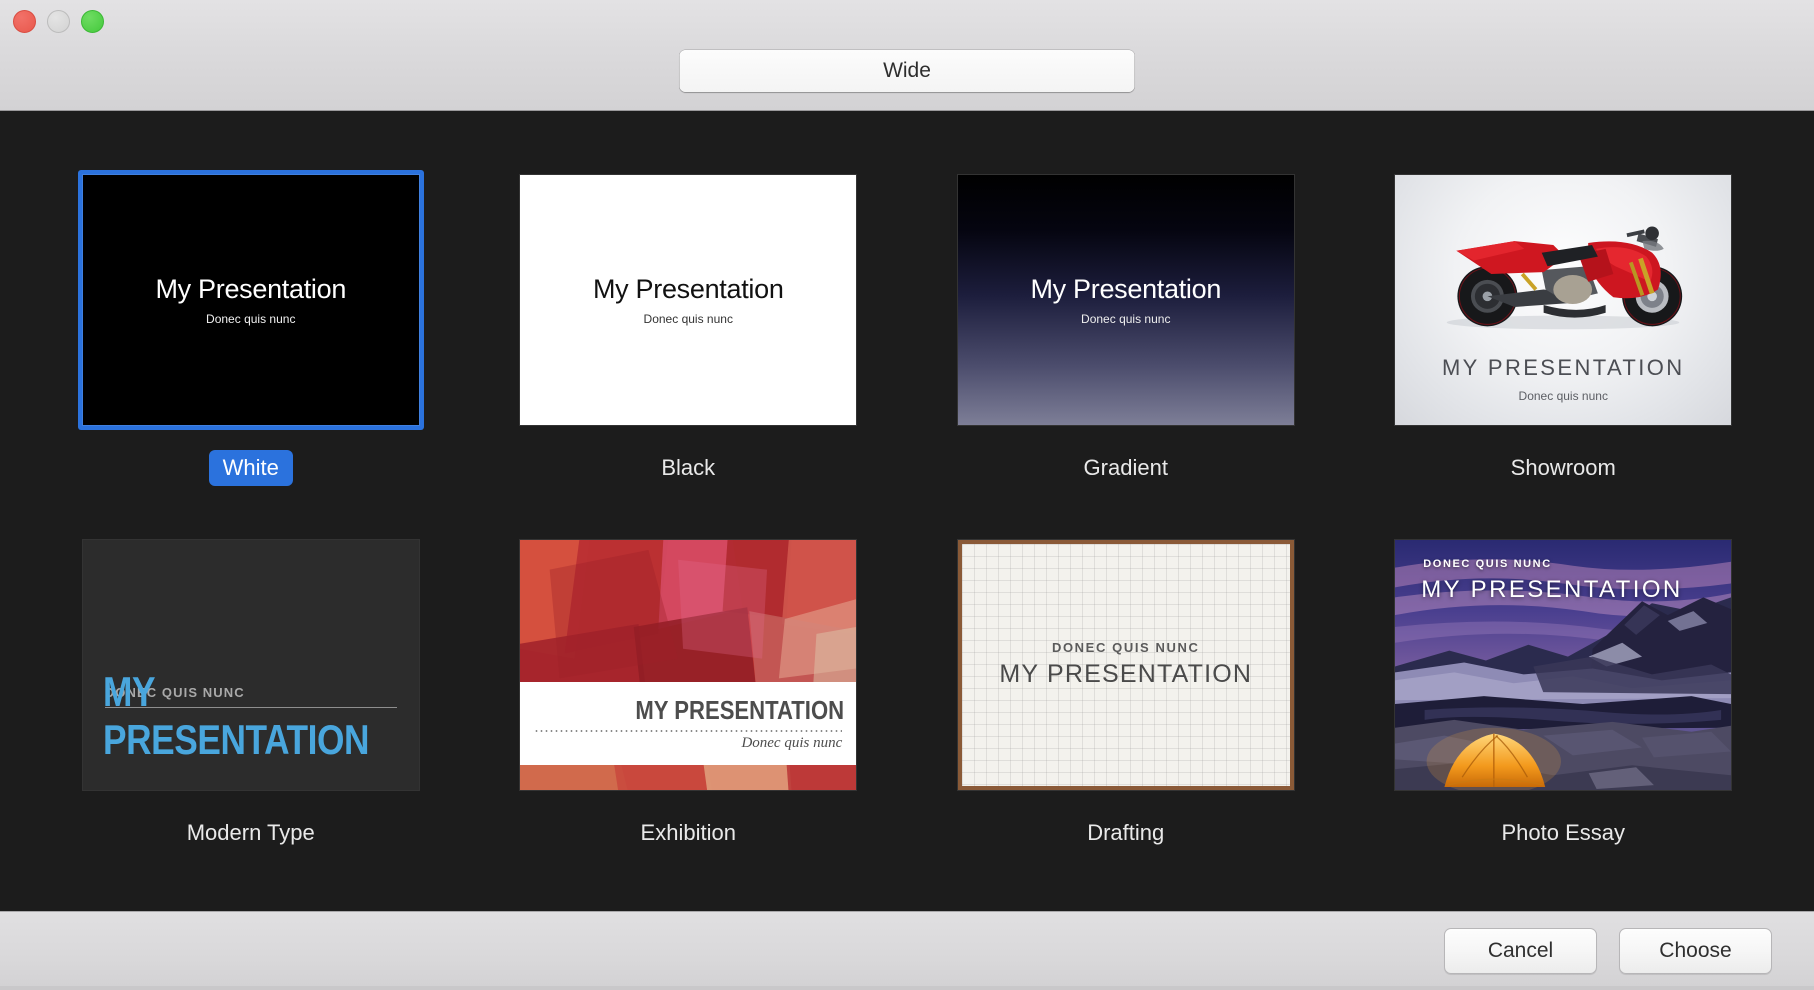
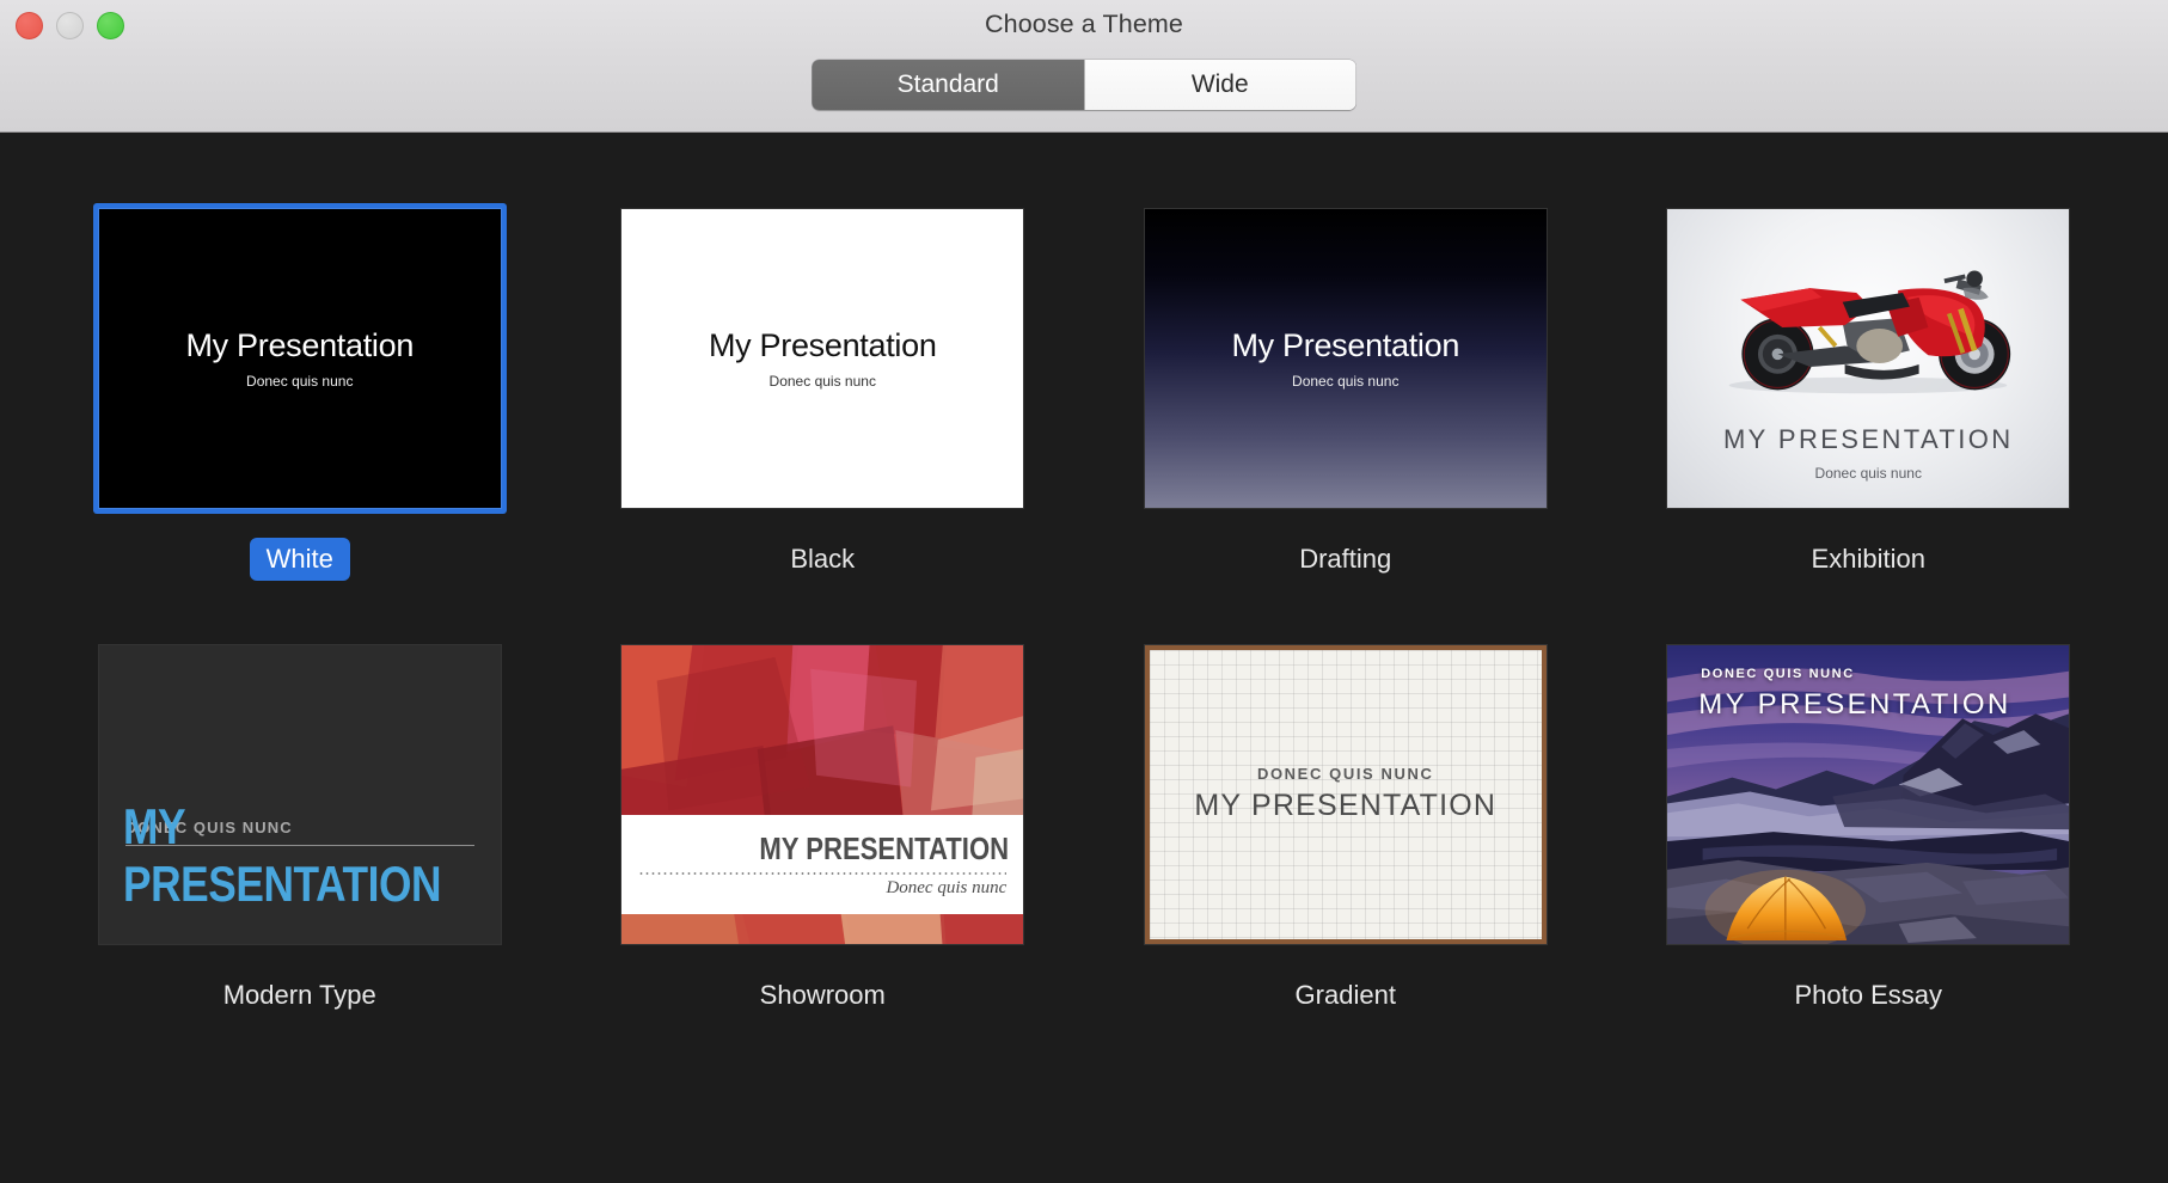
+ Choose a Theme
+ Standard
  Wide
  My Presentation
  Donec quis nunc
  White
  My Presentation
  Donec quis nunc
  Black
  My Presentation
  Donec quis nunc
- Gradient
+ Drafting
  MY PRESENTATION
  Donec quis nunc
- Showroom
+ Exhibition
  DONEC QUIS NUNC
  MY PRESENTATION
  Modern Type
  MY PRESENTATION
  Donec quis nunc
- Exhibition
+ Showroom
  DONEC QUIS NUNC
  MY PRESENTATION
- Drafting
+ Gradient
  DONEC QUIS NUNC
  MY PRESENTATION
  Photo Essay
- Cancel
- Choose
